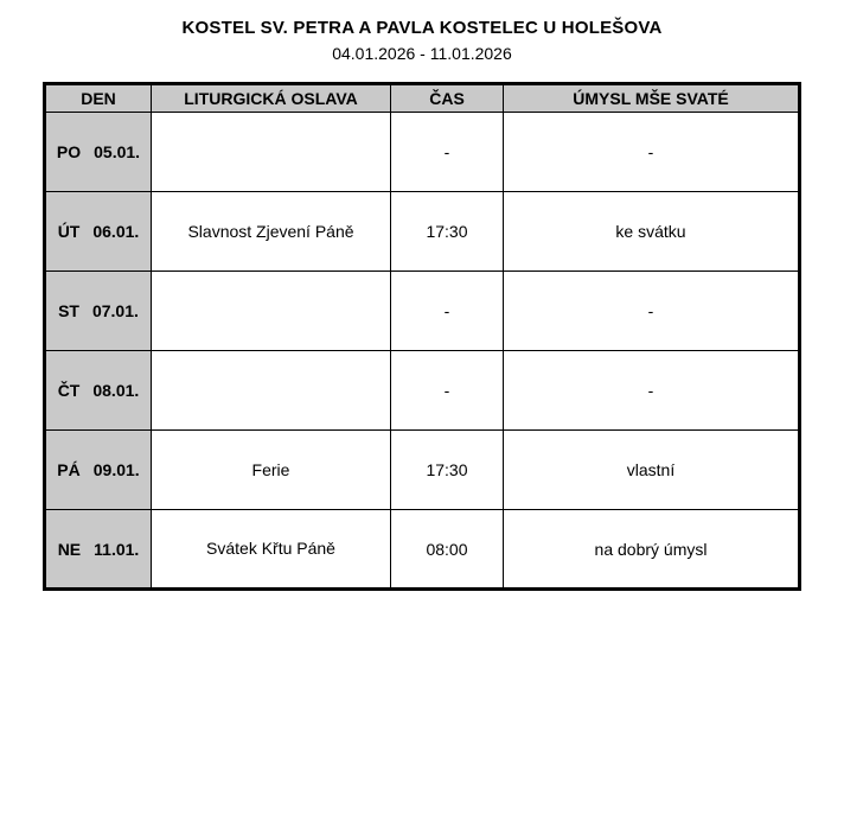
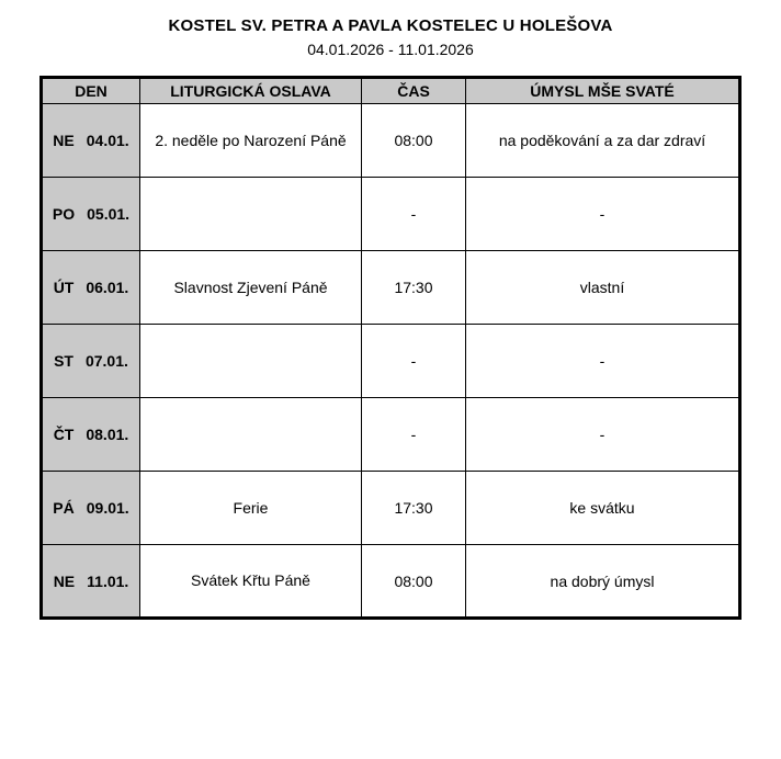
  KOSTEL SV. PETRA A PAVLA KOSTELEC U HOLEŠOVA
  04.01.2026 - 11.01.2026
  DEN	LITURGICKÁ OSLAVA	ČAS	ÚMYSL MŠE SVATÉ
+ NE 04.01.	2. neděle po Narození Páně	08:00	na poděkování a za dar zdraví
  PO 05.01.		-	-
- ÚT 06.01.	Slavnost Zjevení Páně	17:30	ke svátku
+ ÚT 06.01.	Slavnost Zjevení Páně	17:30	vlastní
  ST 07.01.		-	-
  ČT 08.01.		-	-
- PÁ 09.01.	Ferie	17:30	vlastní
+ PÁ 09.01.	Ferie	17:30	ke svátku
  NE 11.01.	Svátek Křtu Páně	08:00	na dobrý úmysl
